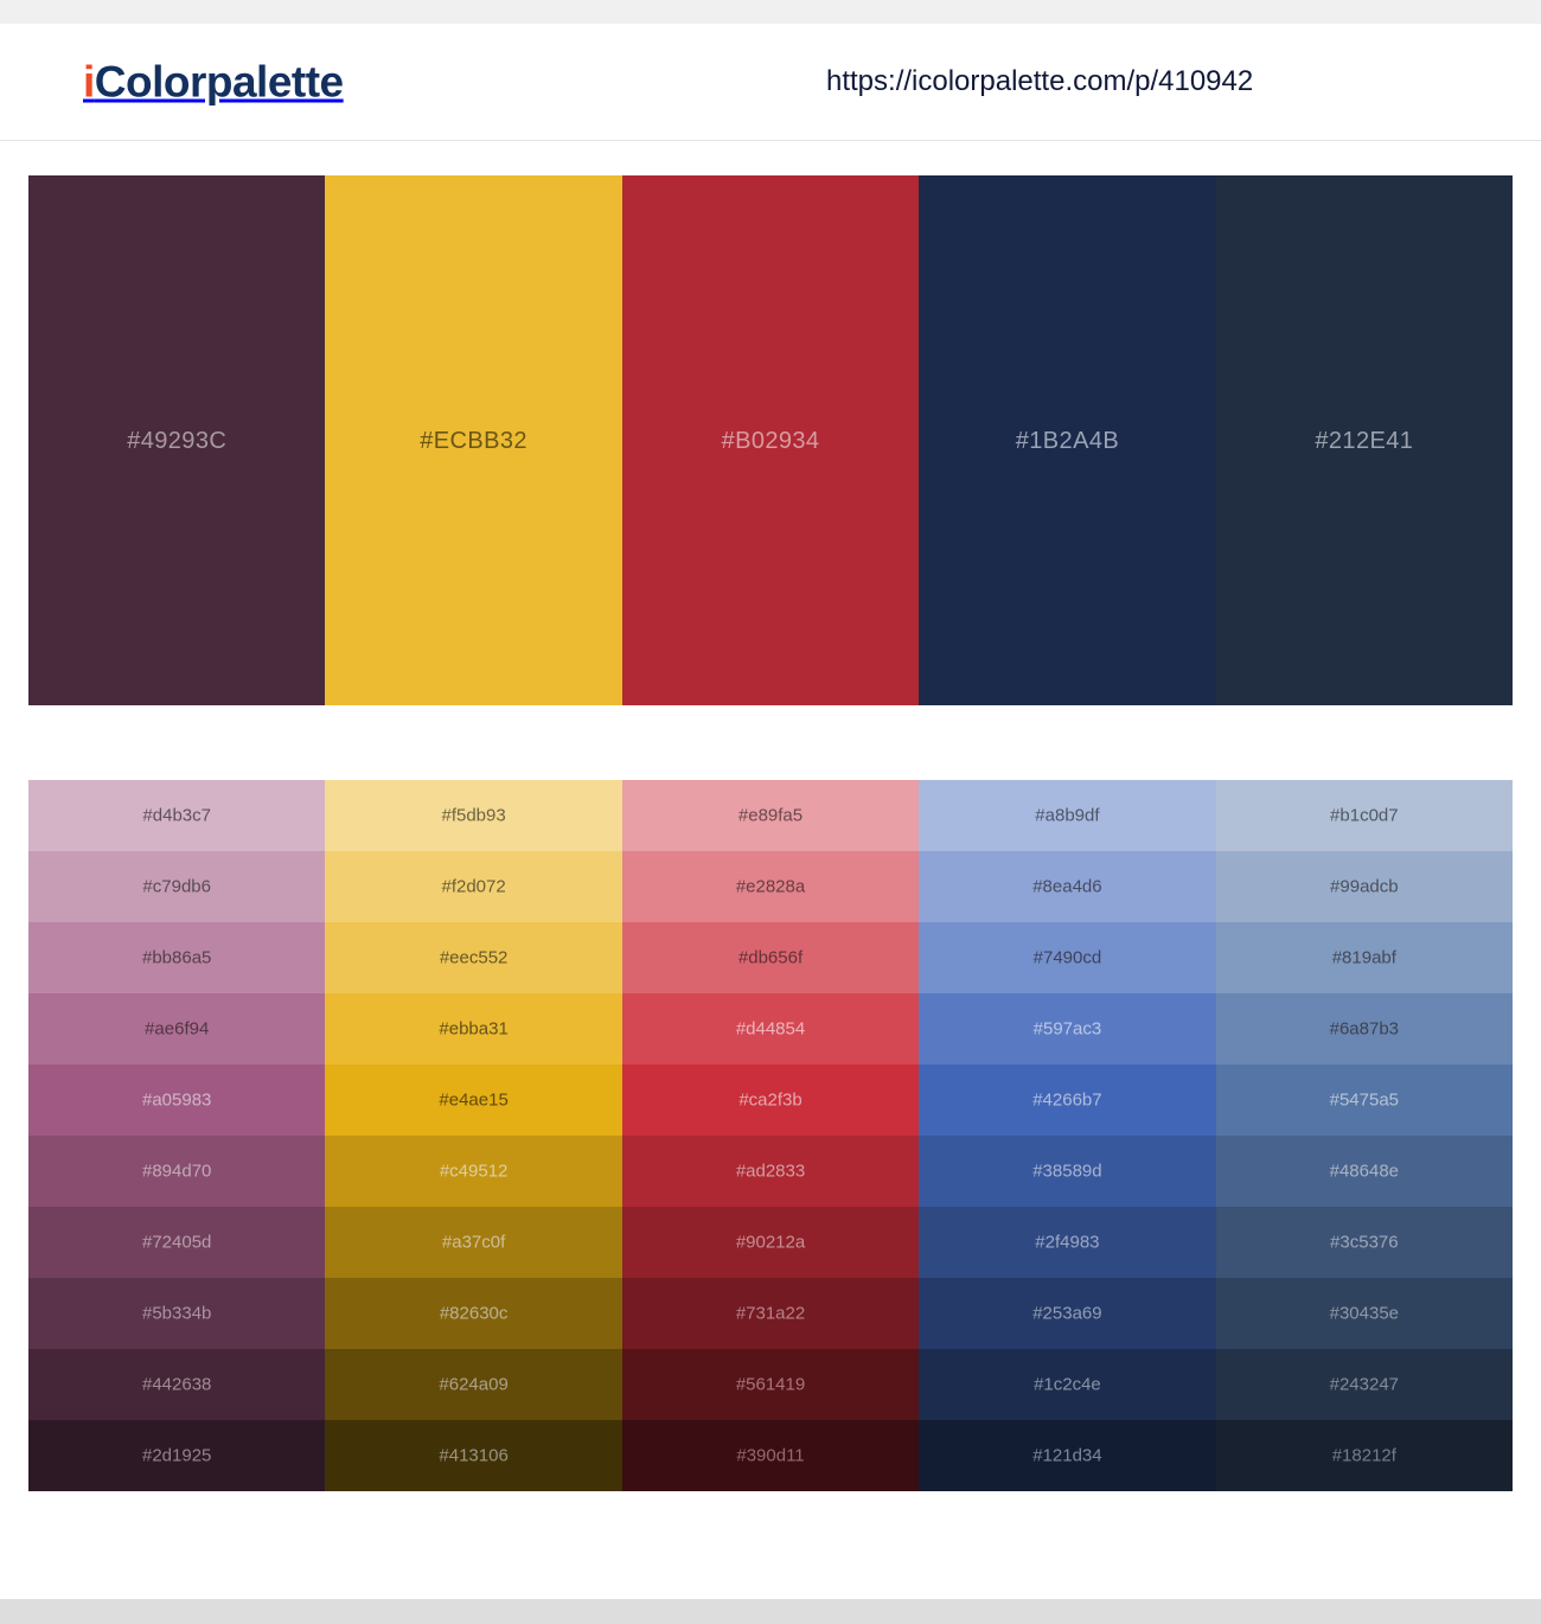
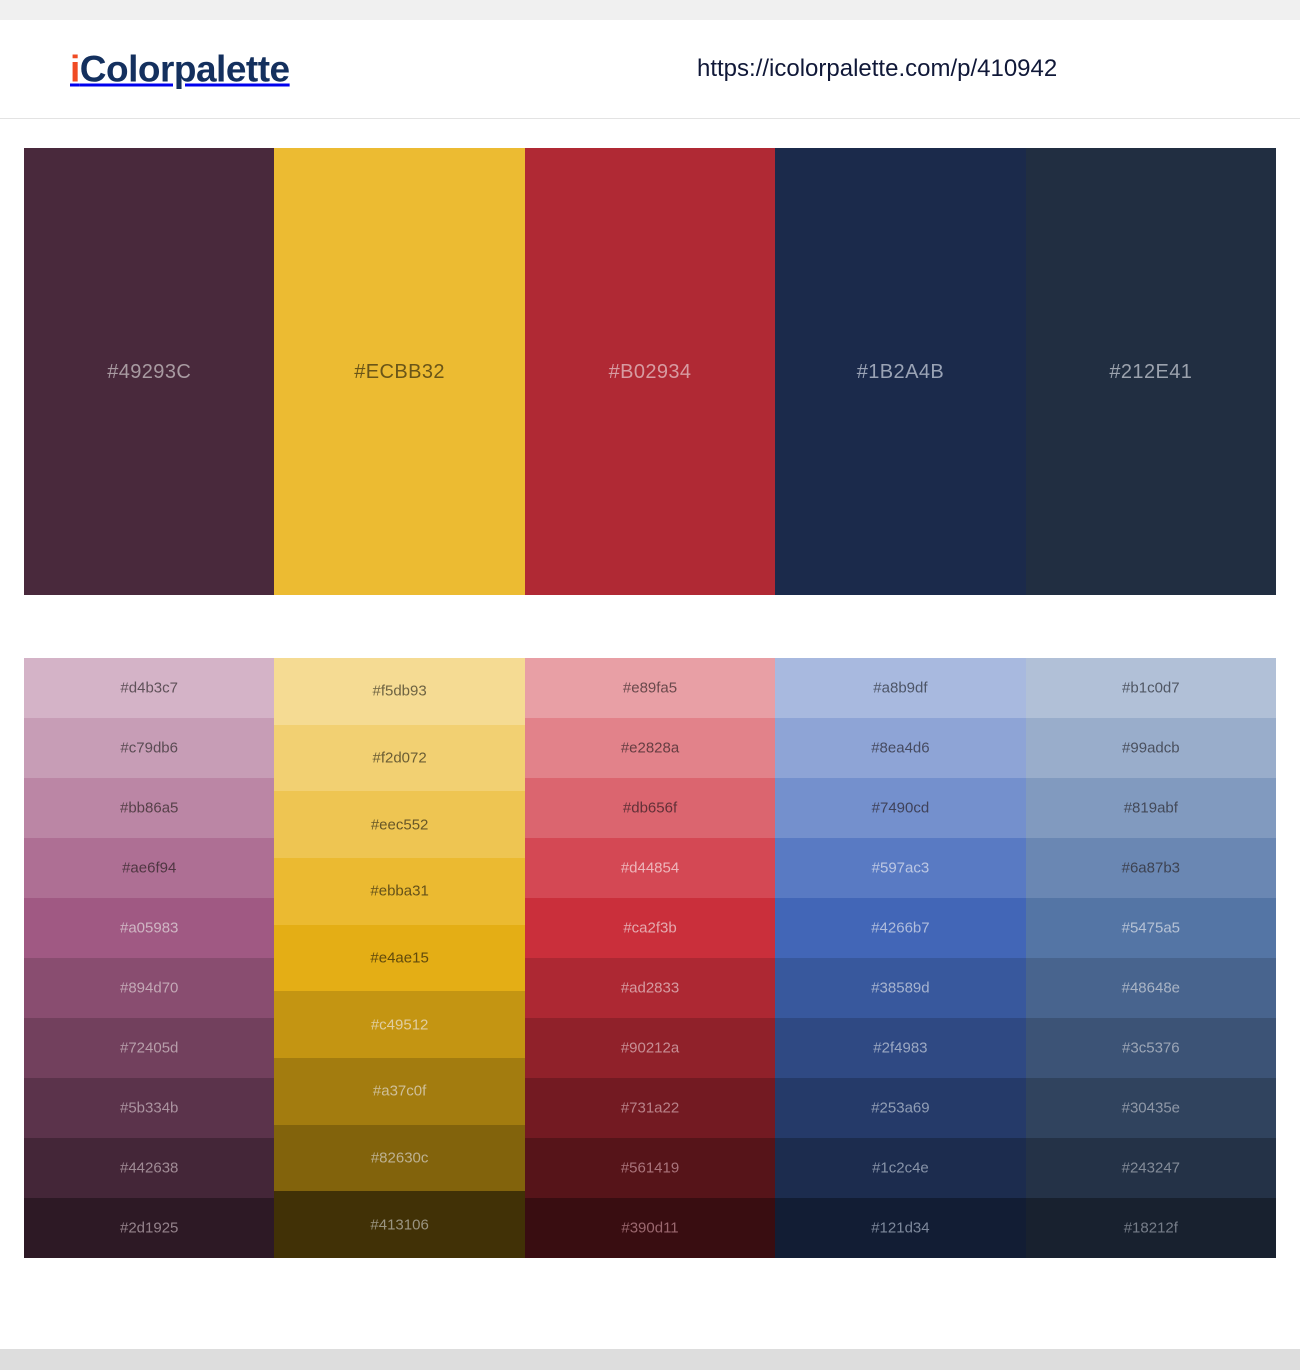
  iColorpalette
  https://icolorpalette.com/p/410942
  #49293C
  #ECBB32
  #B02934
  #1B2A4B
  #212E41
  #d4b3c7
  #c79db6
  #bb86a5
  #ae6f94
  #a05983
  #894d70
  #72405d
  #5b334b
  #442638
  #2d1925
  #f5db93
  #f2d072
  #eec552
  #ebba31
  #e4ae15
  #c49512
  #a37c0f
  #82630c
- #624a09
  #413106
  #e89fa5
  #e2828a
  #db656f
  #d44854
  #ca2f3b
  #ad2833
  #90212a
  #731a22
  #561419
  #390d11
  #a8b9df
  #8ea4d6
  #7490cd
  #597ac3
  #4266b7
  #38589d
  #2f4983
  #253a69
  #1c2c4e
  #121d34
  #b1c0d7
  #99adcb
  #819abf
  #6a87b3
  #5475a5
  #48648e
  #3c5376
  #30435e
  #243247
  #18212f
